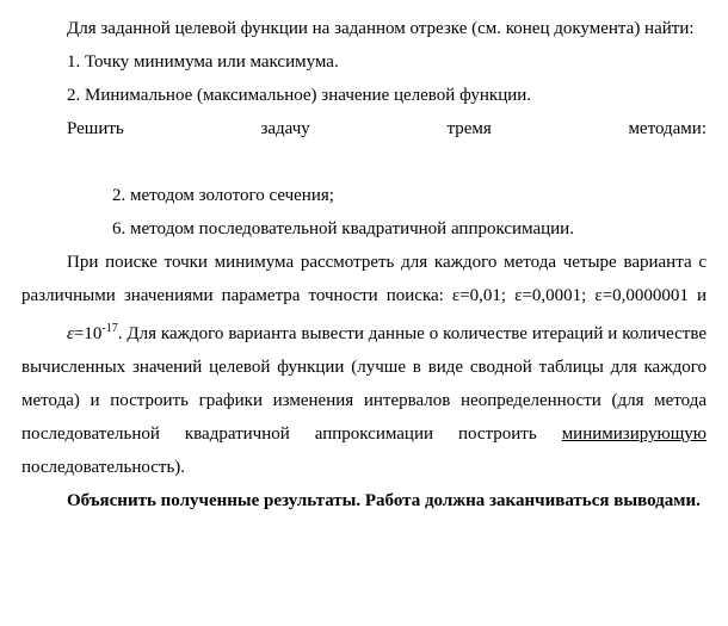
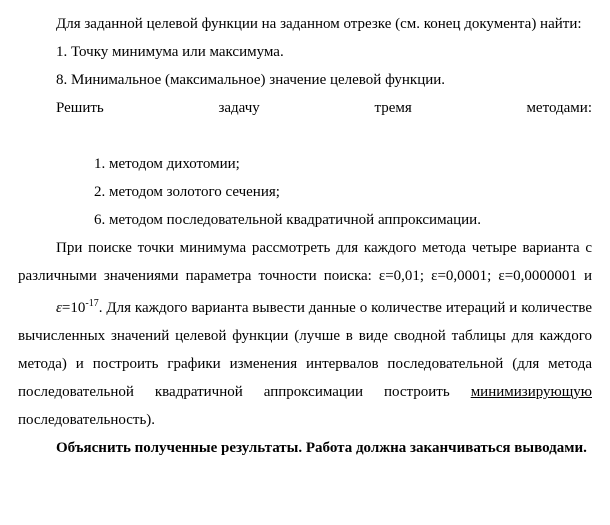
  Для заданной целевой функции на заданном отрезке (см. конец документа) найти:
  1. Точку минимума или максимума.
- 2. Минимальное (максимальное) значение целевой функции.
+ 8. Минимальное (максимальное) значение целевой функции.
  Решить задачу тремя методами:
+ 1. методом дихотомии;
  2. методом золотого сечения;
  6. методом последовательной квадратичной аппроксимации.
- При поиске точки минимума рассмотреть для каждого метода четыре варианта с различными значениями параметра точности поиска: ε=0,01; ε=0,0001; ε=0,0000001 и ε=10-17. Для каждого варианта вывести данные о количестве итераций и количестве вычисленных значений целевой функции (лучше в виде сводной таблицы для каждого метода) и построить графики изменения интервалов неопределенности (для метода последовательной квадратичной аппроксимации построить минимизирующую последовательность).
+ При поиске точки минимума рассмотреть для каждого метода четыре варианта с различными значениями параметра точности поиска: ε=0,01; ε=0,0001; ε=0,0000001 и ε=10-17. Для каждого варианта вывести данные о количестве итераций и количестве вычисленных значений целевой функции (лучше в виде сводной таблицы для каждого метода) и построить графики изменения интервалов последовательной (для метода последовательной квадратичной аппроксимации построить минимизирующую последовательность).
  Объяснить полученные результаты. Работа должна заканчиваться выводами.
